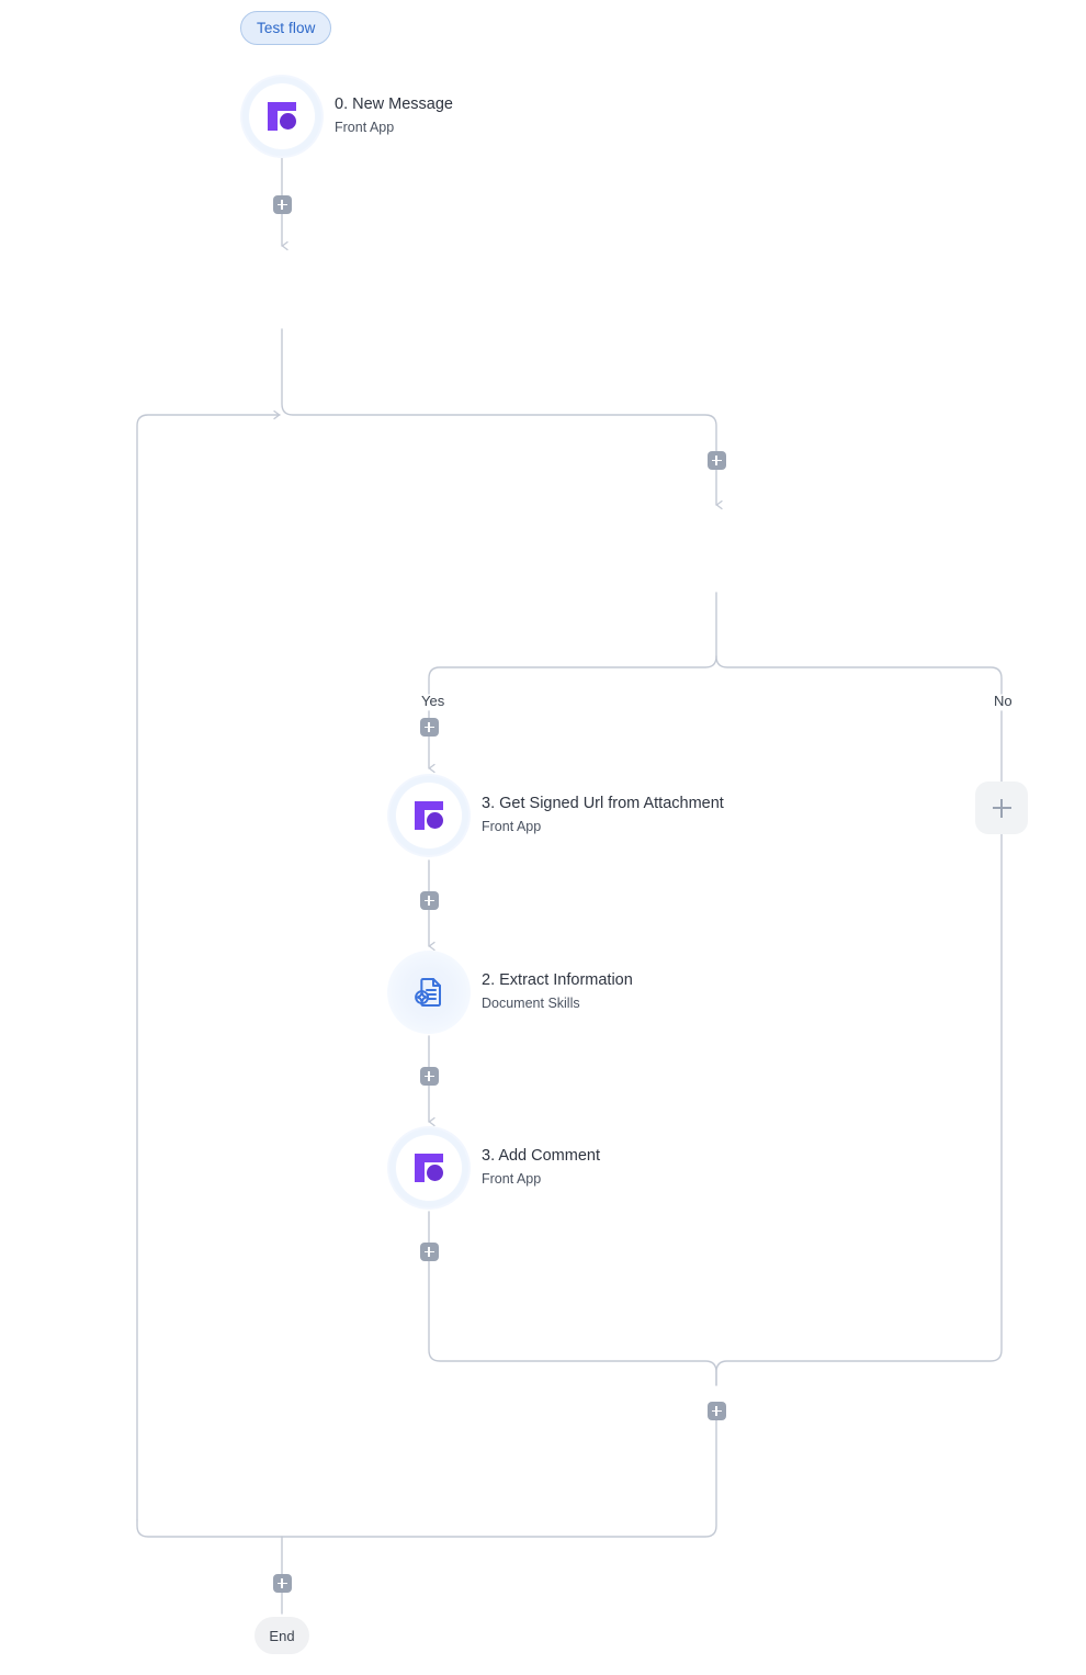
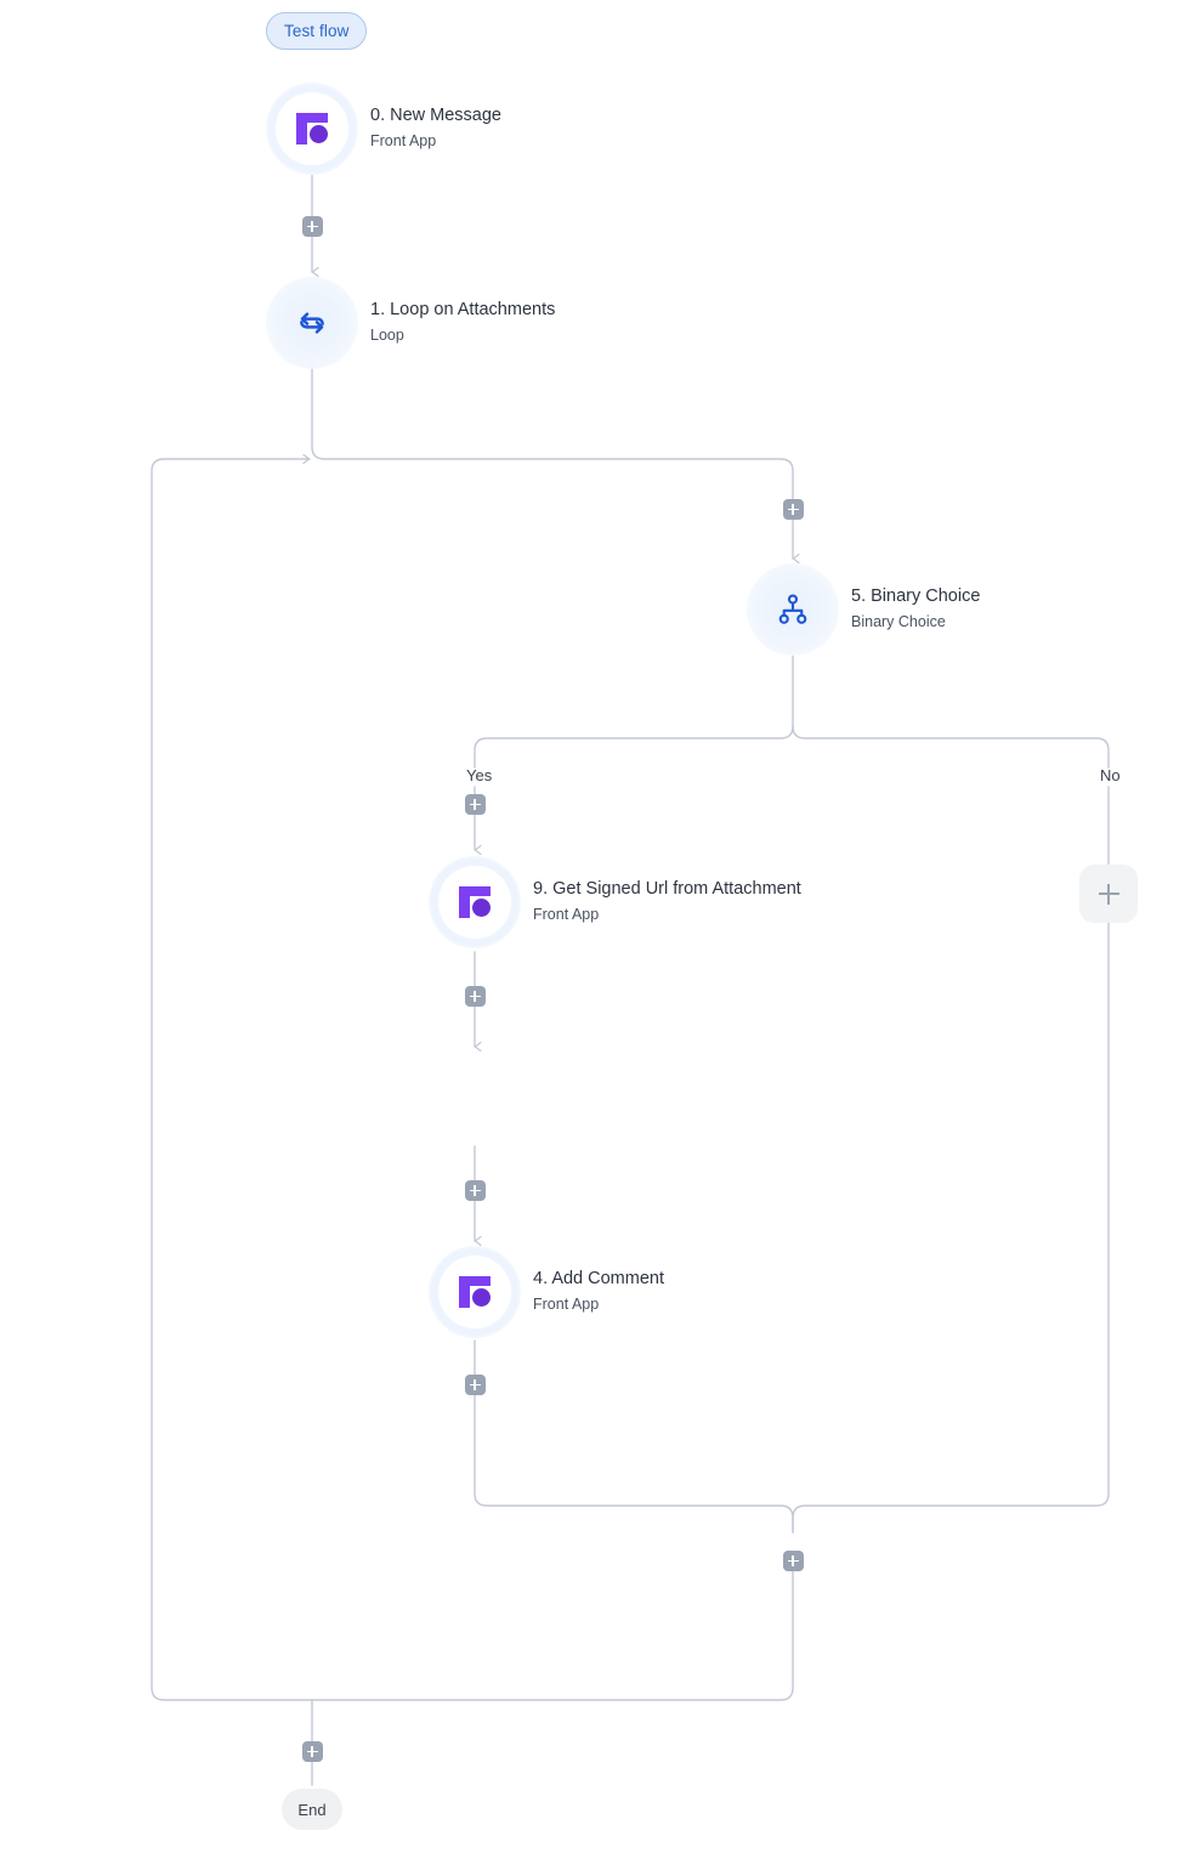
  Test flow
  0. New Message
  Front App
+ 1. Loop on Attachments
+ Loop
+ 5. Binary Choice
+ Binary Choice
- 3. Get Signed Url from Attachment
+ 9. Get Signed Url from Attachment
  Front App
- 2. Extract Information
- Document Skills
- 3. Add Comment
+ 4. Add Comment
  Front App
  Yes
  No
  End
